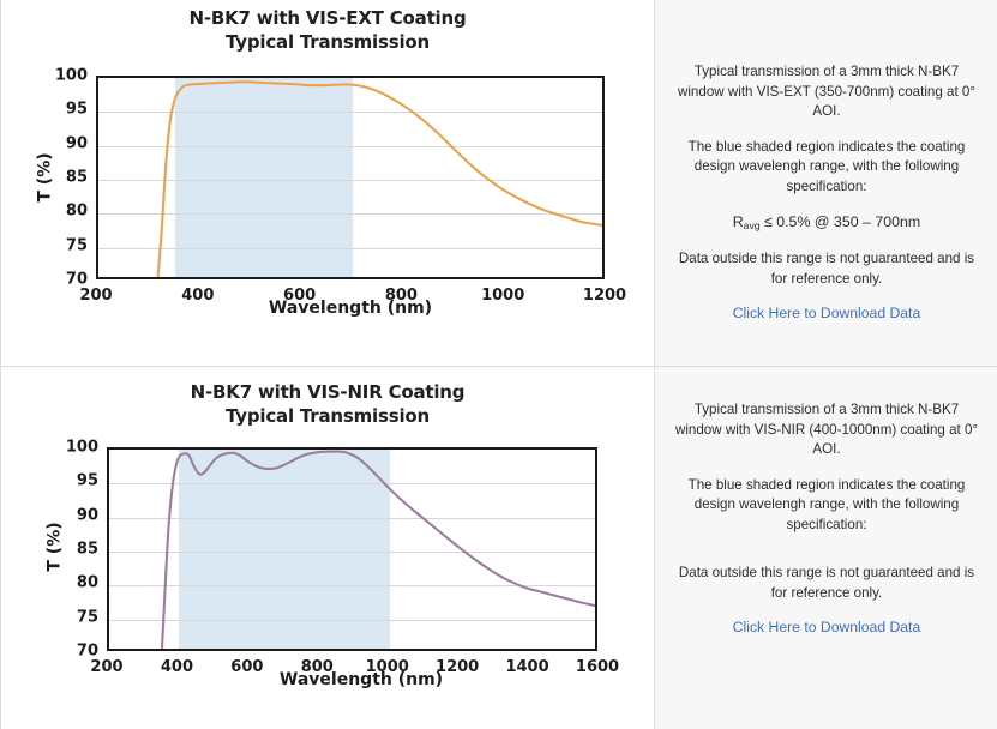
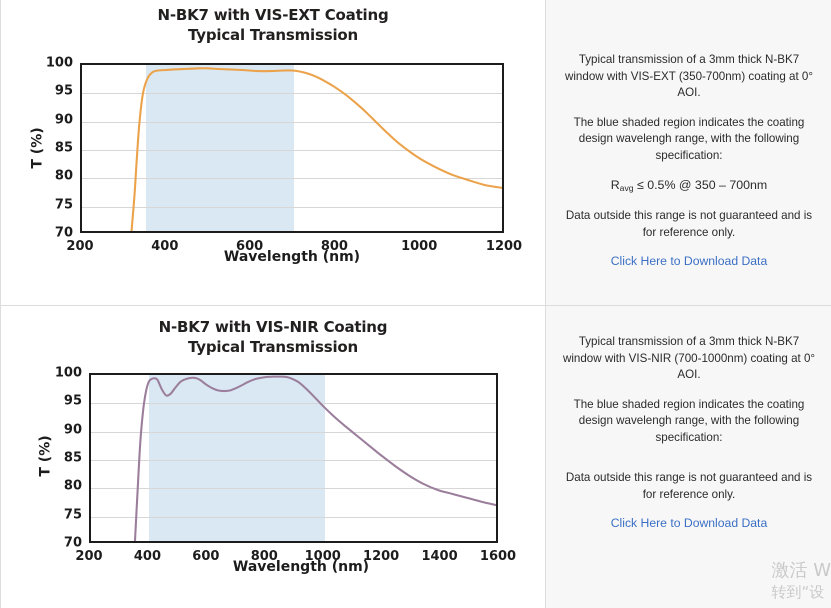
  N-BK7 with VIS-EXT Coating
  Typical Transmission
  Wavelength (nm)
  70
  75
  80
  85
  90
  95
  100
  200
  400
  600
  800
  1000
  1200
  Typical transmission of a 3mm thick N-BK7 window with VIS-EXT (350-700nm) coating at 0° AOI.
  The blue shaded region indicates the coating design wavelengh range, with the following specification:
  Ravg ≤ 0.5% @ 350 – 700nm
  Data outside this range is not guaranteed and is for reference only.
  Click Here to Download Data
  N-BK7 with VIS-NIR Coating
  Typical Transmission
  70
  75
  80
  85
  90
  95
  100
  200
  400
  600
  800
  1000
  1200
  1400
  1600
- Typical transmission of a 3mm thick N-BK7 window with VIS-NIR (400-1000nm) coating at 0° AOI.
+ Typical transmission of a 3mm thick N-BK7 window with VIS-NIR (700-1000nm) coating at 0° AOI.
  The blue shaded region indicates the coating design wavelengh range, with the following specification:
  Data outside this range is not guaranteed and is for reference only.
  Click Here to Download Data
  Wavelength (nm)
+ 激活 W
+ 转到“设
